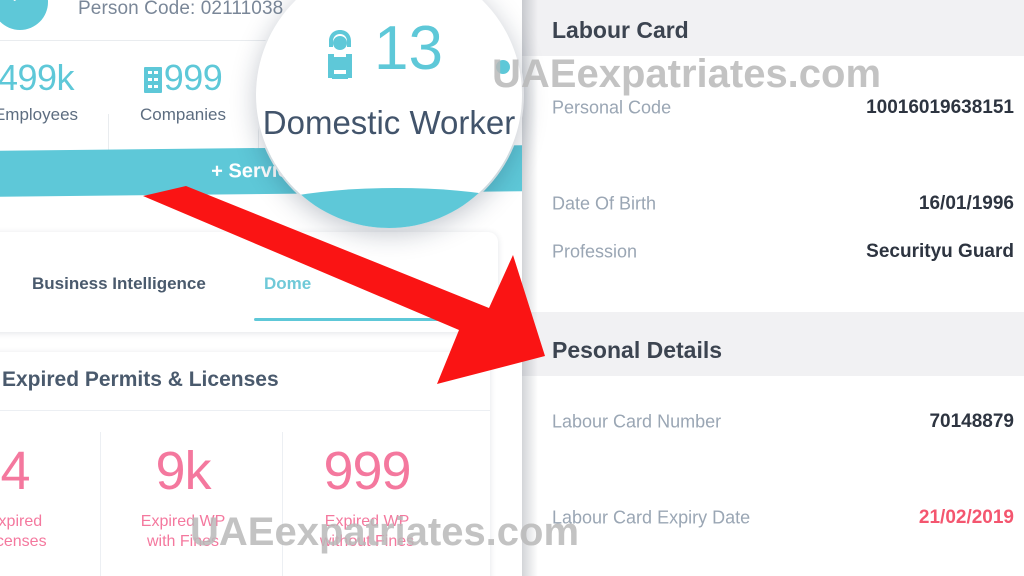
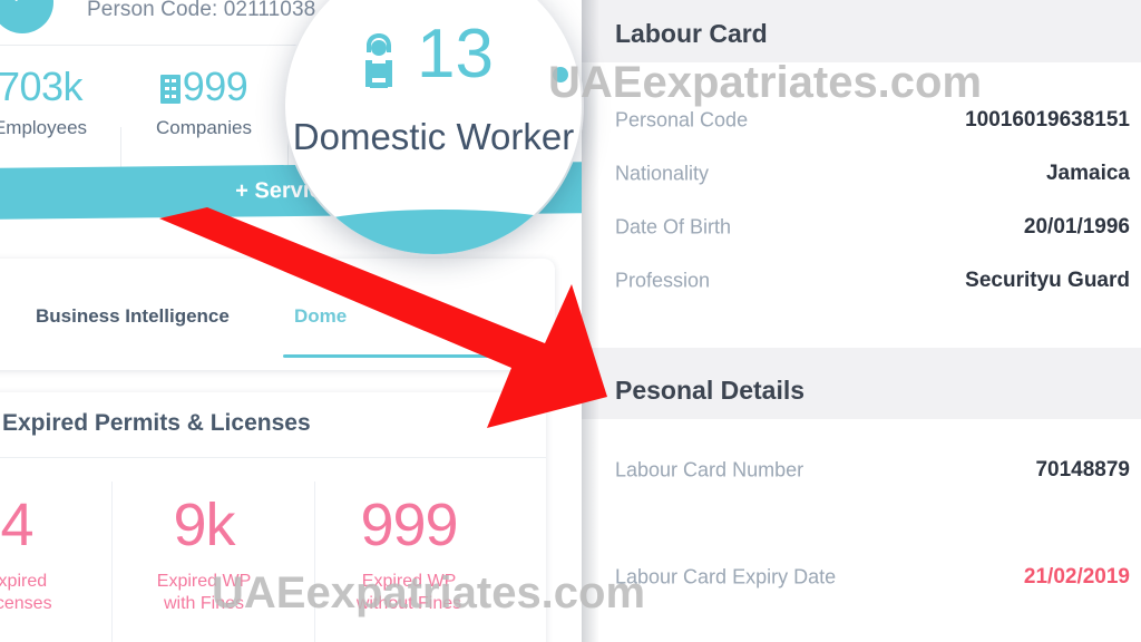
  Person Code: 02111038
- 499k
+ 703k
  mployees
  999
  Companies
  Business Intelligence
  Dome
  Expired Permits & Licenses
  4
  xpired
  9k
  Expired WP
  with Fines
  999
  Expired WP
  without Fines
  Labour Card
  Personal Code
  10016019638151
+ Nationality
+ Jamaica
  Date Of Birth
- 16/01/1996
+ 20/01/1996
  Profession
  Securityu Guard
  Pesonal Details
  Labour Card Number
  70148879
  Labour Card Expiry Date
  21/02/2019
  13
  Domestic Worker
  UAEexpatriates.com
  UAEexpatriates.com
